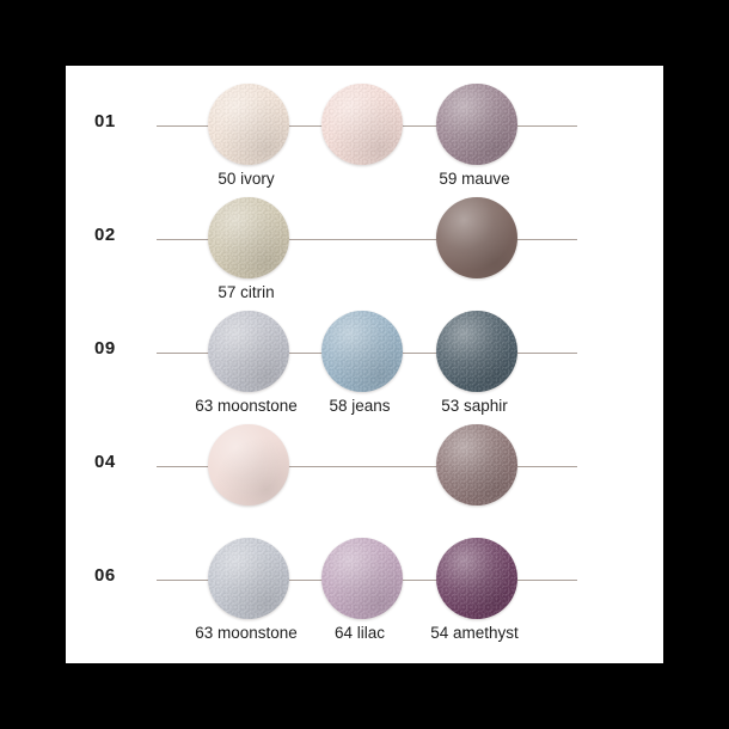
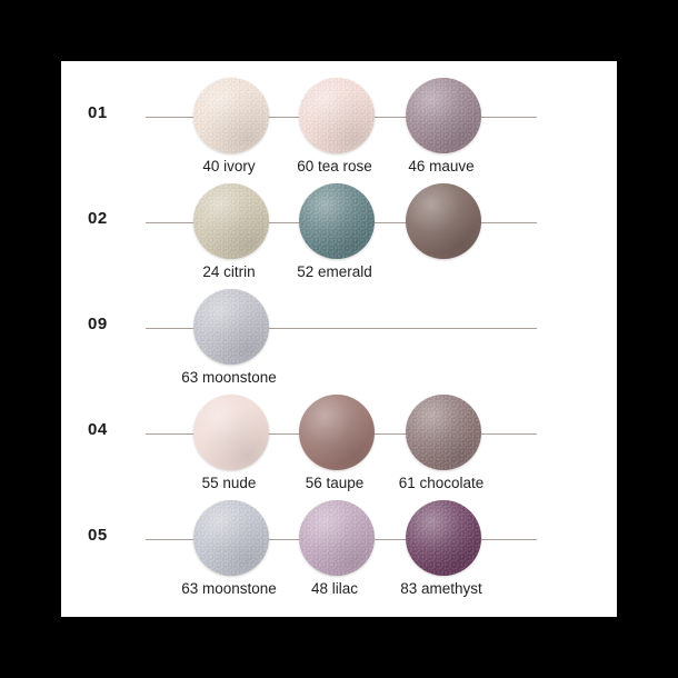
  01
- 50 ivory
+ 40 ivory
+ 60 tea rose
- 59 mauve
+ 46 mauve
  02
- 57 citrin
+ 24 citrin
+ 52 emerald
  09
  63 moonstone
- 58 jeans
- 53 saphir
  04
+ 55 nude
+ 56 taupe
+ 61 chocolate
- 06
+ 05
  63 moonstone
- 64 lilac
+ 48 lilac
- 54 amethyst
+ 83 amethyst
